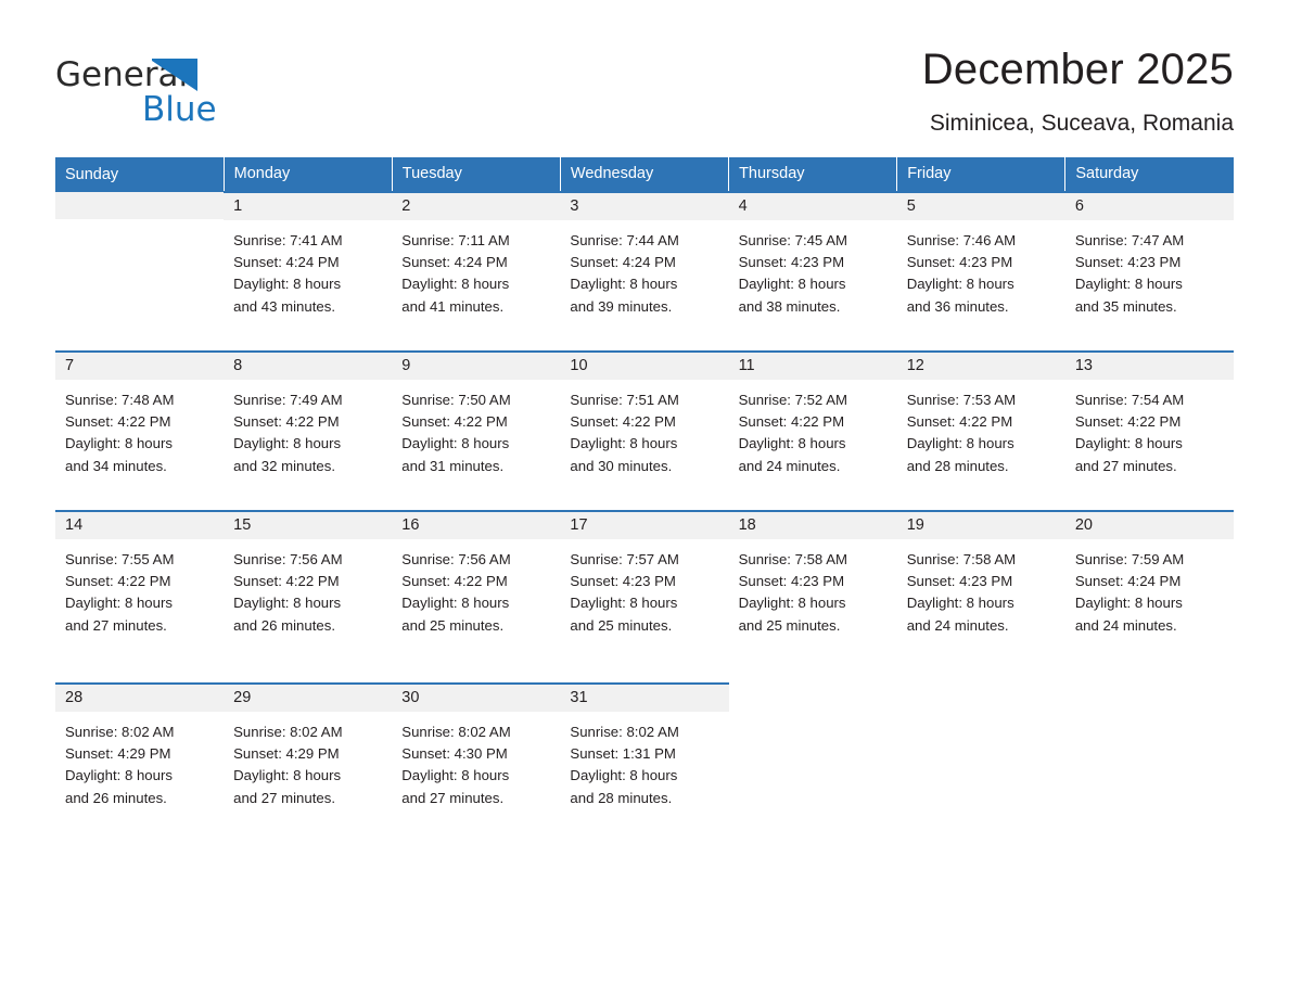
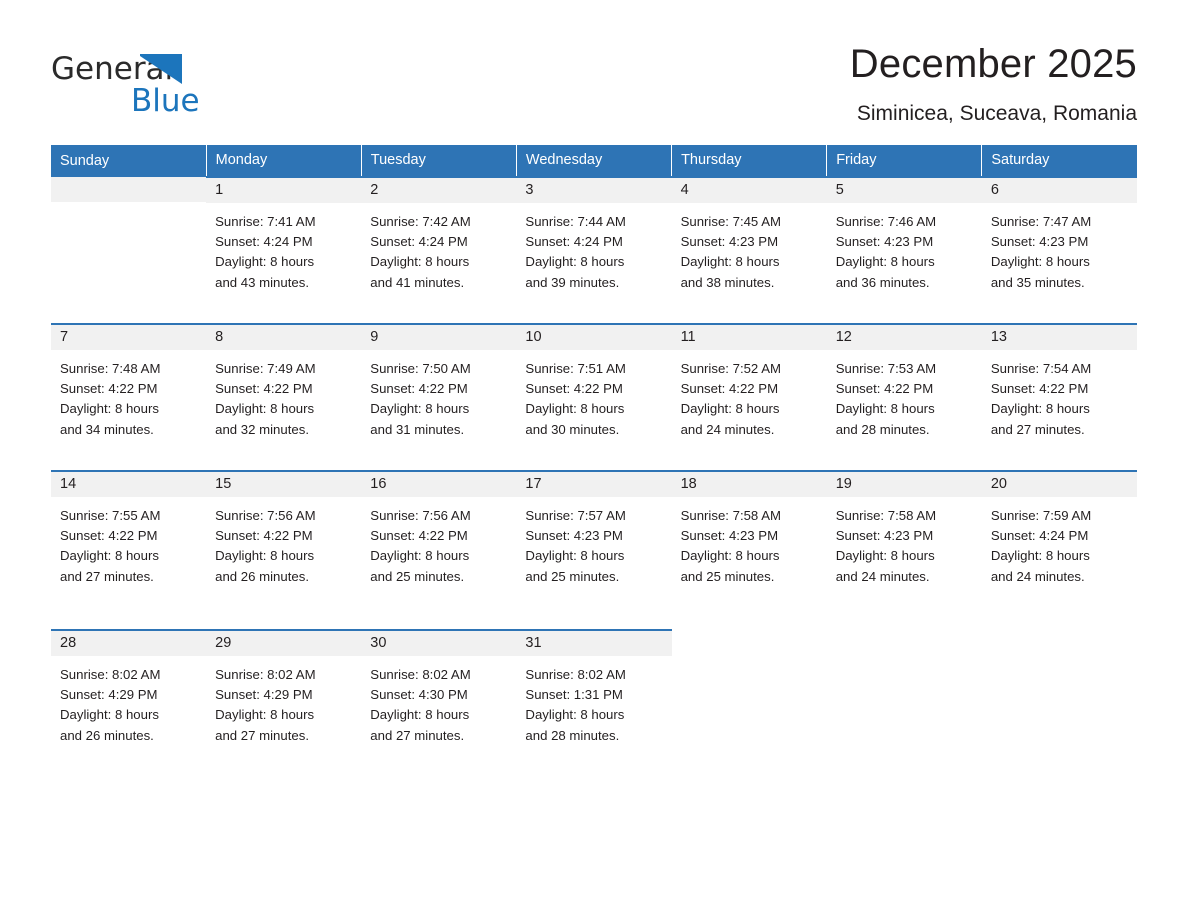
  Genera
  Blue
  December 2025
  Siminicea, Suceava, Romania
  Sunday	Monday	Tuesday	Wednesday	Thursday	Friday	Saturday
- 	1Sunrise: 7:41 AMSunset: 4:24 PMDaylight: 8 hoursand 43 minutes.	2Sunrise: 7:11 AMSunset: 4:24 PMDaylight: 8 hoursand 41 minutes.	3Sunrise: 7:44 AMSunset: 4:24 PMDaylight: 8 hoursand 39 minutes.	4Sunrise: 7:45 AMSunset: 4:23 PMDaylight: 8 hoursand 38 minutes.	5Sunrise: 7:46 AMSunset: 4:23 PMDaylight: 8 hoursand 36 minutes.	6Sunrise: 7:47 AMSunset: 4:23 PMDaylight: 8 hoursand 35 minutes.
+ 	1Sunrise: 7:41 AMSunset: 4:24 PMDaylight: 8 hoursand 43 minutes.	2Sunrise: 7:42 AMSunset: 4:24 PMDaylight: 8 hoursand 41 minutes.	3Sunrise: 7:44 AMSunset: 4:24 PMDaylight: 8 hoursand 39 minutes.	4Sunrise: 7:45 AMSunset: 4:23 PMDaylight: 8 hoursand 38 minutes.	5Sunrise: 7:46 AMSunset: 4:23 PMDaylight: 8 hoursand 36 minutes.	6Sunrise: 7:47 AMSunset: 4:23 PMDaylight: 8 hoursand 35 minutes.
  7Sunrise: 7:48 AMSunset: 4:22 PMDaylight: 8 hoursand 34 minutes.	8Sunrise: 7:49 AMSunset: 4:22 PMDaylight: 8 hoursand 32 minutes.	9Sunrise: 7:50 AMSunset: 4:22 PMDaylight: 8 hoursand 31 minutes.	10Sunrise: 7:51 AMSunset: 4:22 PMDaylight: 8 hoursand 30 minutes.	11Sunrise: 7:52 AMSunset: 4:22 PMDaylight: 8 hoursand 24 minutes.	12Sunrise: 7:53 AMSunset: 4:22 PMDaylight: 8 hoursand 28 minutes.	13Sunrise: 7:54 AMSunset: 4:22 PMDaylight: 8 hoursand 27 minutes.
  14Sunrise: 7:55 AMSunset: 4:22 PMDaylight: 8 hoursand 27 minutes.	15Sunrise: 7:56 AMSunset: 4:22 PMDaylight: 8 hoursand 26 minutes.	16Sunrise: 7:56 AMSunset: 4:22 PMDaylight: 8 hoursand 25 minutes.	17Sunrise: 7:57 AMSunset: 4:23 PMDaylight: 8 hoursand 25 minutes.	18Sunrise: 7:58 AMSunset: 4:23 PMDaylight: 8 hoursand 25 minutes.	19Sunrise: 7:58 AMSunset: 4:23 PMDaylight: 8 hoursand 24 minutes.	20Sunrise: 7:59 AMSunset: 4:24 PMDaylight: 8 hoursand 24 minutes.
  28Sunrise: 8:02 AMSunset: 4:29 PMDaylight: 8 hoursand 26 minutes.	29Sunrise: 8:02 AMSunset: 4:29 PMDaylight: 8 hoursand 27 minutes.	30Sunrise: 8:02 AMSunset: 4:30 PMDaylight: 8 hoursand 27 minutes.	31Sunrise: 8:02 AMSunset: 1:31 PMDaylight: 8 hoursand 28 minutes.
